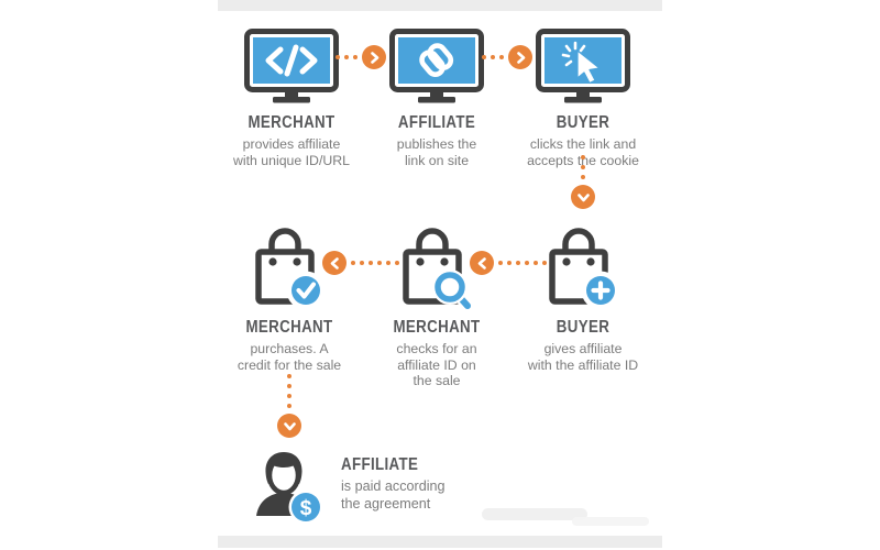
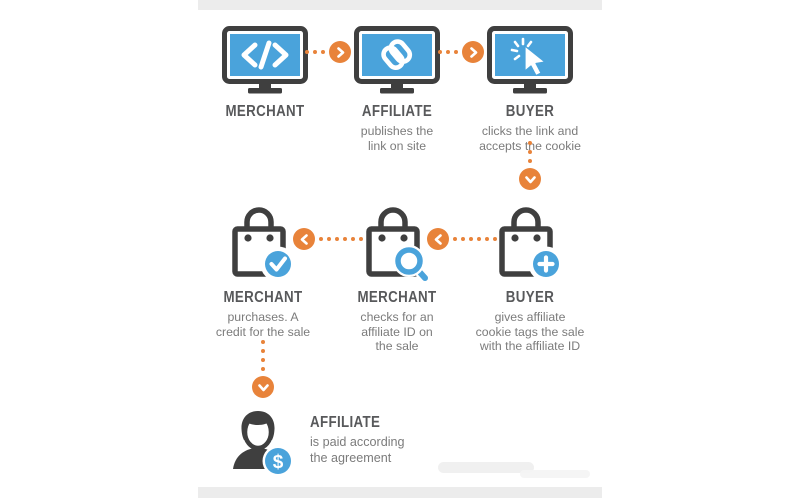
  MERCHANT
- provides affiliate
- with unique ID/URL
  AFFILIATE
  publishes the
  link on site
  BUYER
  clicks the link and
  accepts the cookie
  MERCHANT
  purchases. A
  credit for the sale
  MERCHANT
  checks for an
  affiliate ID on
  the sale
  BUYER
  gives affiliate
+ cookie tags the sale
  with the affiliate ID
  $
  AFFILIATE
  is paid according
  the agreement
